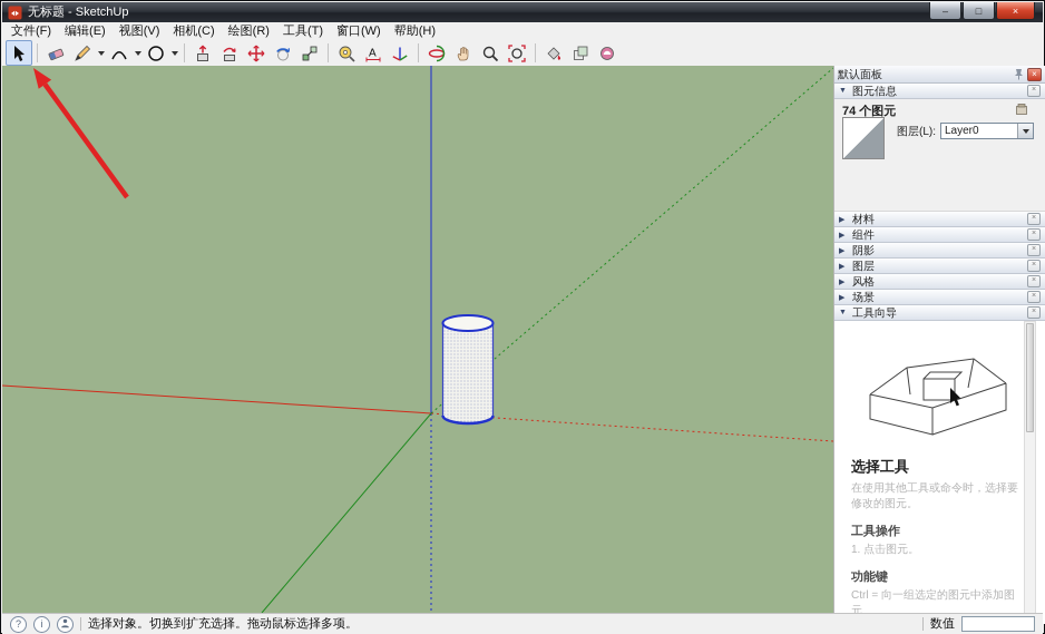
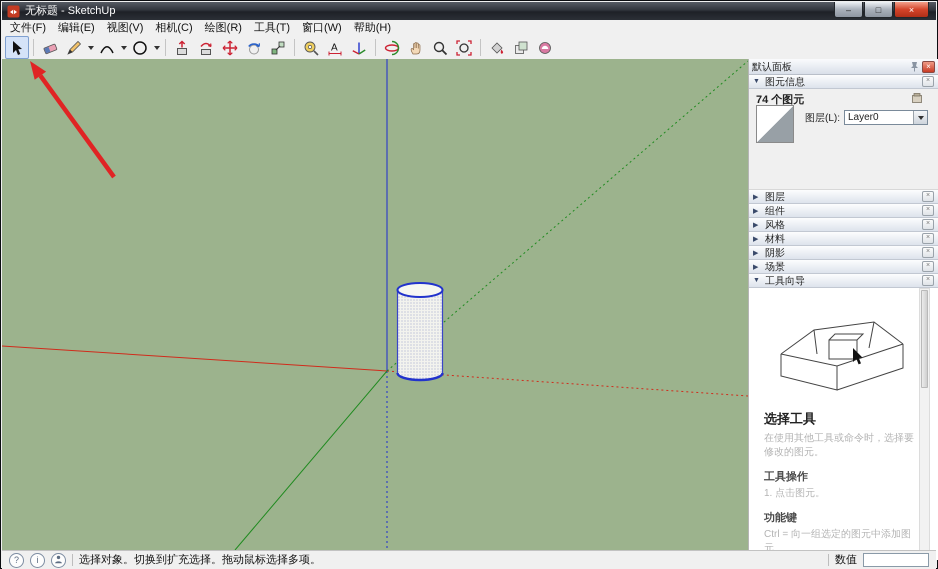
  无标题 - SketchUp
  –
  □
  ×
  文件(F)
  编辑(E)
  视图(V)
  相机(C)
  绘图(R)
  工具(T)
  窗口(W)
  帮助(H)
  A
  默认面板
  ×
  图元信息
  74 个图元
  图层(L):
  Layer0
- 材料
+ 图层
  组件
- 阴影
+ 风格
- 图层
+ 材料
- 风格
+ 阴影
  场景
  工具向导
  选择工具
  在使用其他工具或命令时，选择要修改的图元。
  工具操作
  1. 点击图元。
  功能键
  Ctrl = 向一组选定的图元中添加图元
  ?
  i
  选择对象。切换到扩充选择。拖动鼠标选择多项。
  数值
